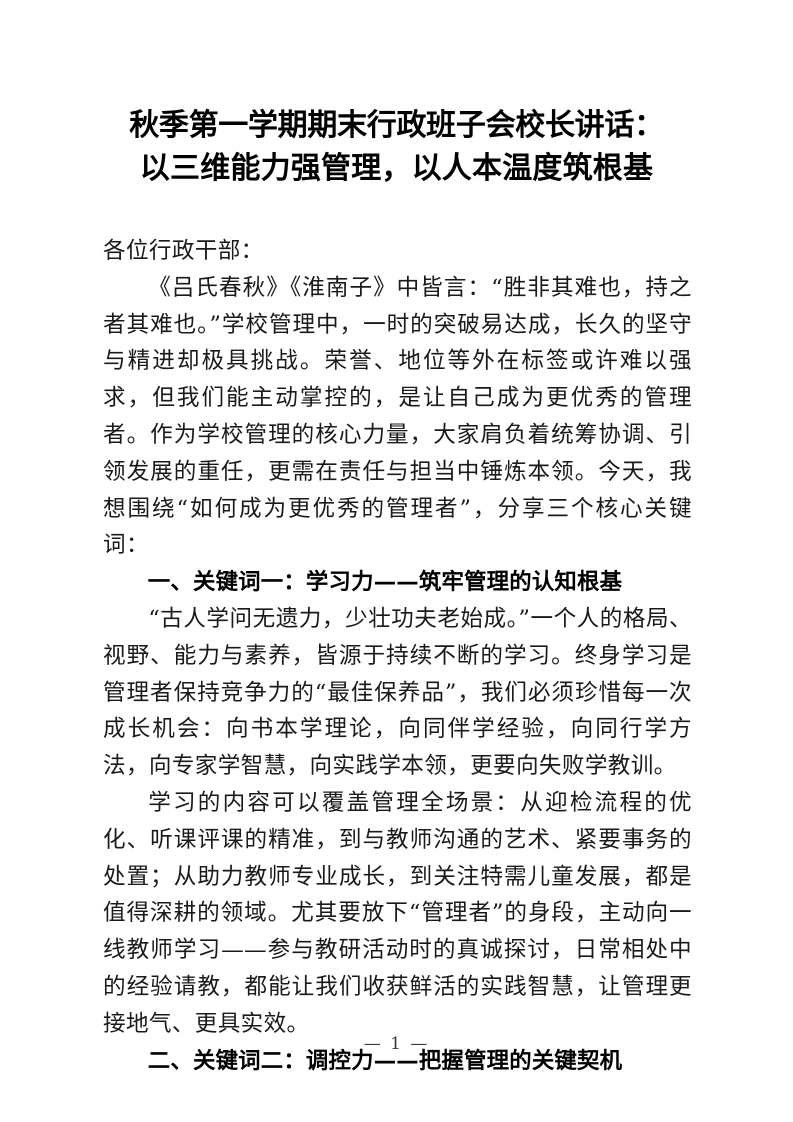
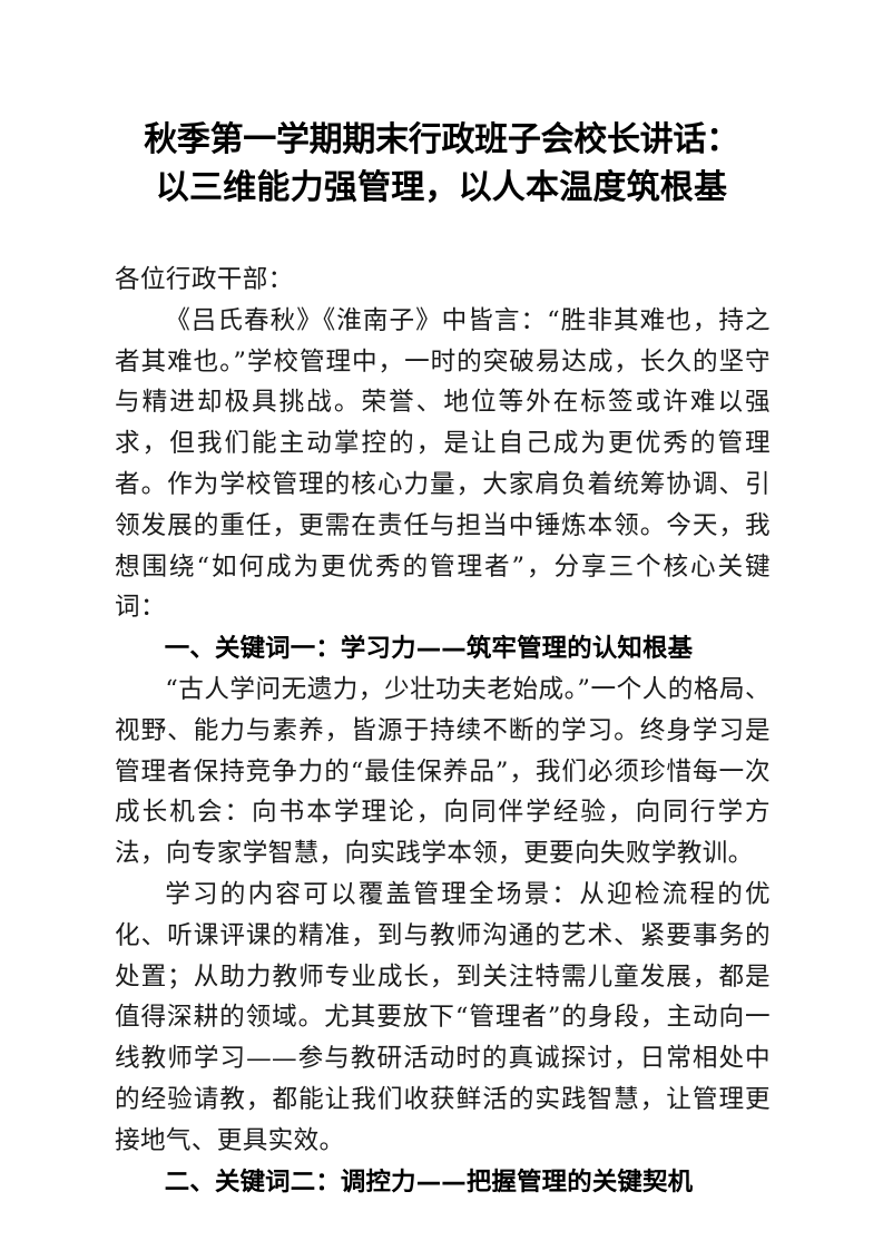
  秋季第一学期期末行政班子会校长讲话：
  以三维能力强管理，以人本温度筑根基
  各位行政干部：
  《吕氏春秋》《淮南子》中皆言：“胜非其难也，持之者其难也。”学校管理中，一时的突破易达成，长久的坚守与精进却极具挑战。荣誉、地位等外在标签或许难以强求，但我们能主动掌控的，是让自己成为更优秀的管理者。作为学校管理的核心力量，大家肩负着统筹协调、引领发展的重任，更需在责任与担当中锤炼本领。今天，我想围绕“如何成为更优秀的管理者”，分享三个核心关键词：
  一、关键词一：学习力——筑牢管理的认知根基
  “古人学问无遗力，少壮功夫老始成。”一个人的格局、视野、能力与素养，皆源于持续不断的学习。终身学习是管理者保持竞争力的“最佳保养品”，我们必须珍惜每一次成长机会：向书本学理论，向同伴学经验，向同行学方法，向专家学智慧，向实践学本领，更要向失败学教训。
  学习的内容可以覆盖管理全场景：从迎检流程的优化、听课评课的精准，到与教师沟通的艺术、紧要事务的处置；从助力教师专业成长，到关注特需儿童发展，都是值得深耕的领域。尤其要放下“管理者”的身段，主动向一线教师学习——参与教研活动时的真诚探讨，日常相处中的经验请教，都能让我们收获鲜活的实践智慧，让管理更接地气、更具实效。
  二、关键词二：调控力——把握管理的关键契机
- — 1 —
